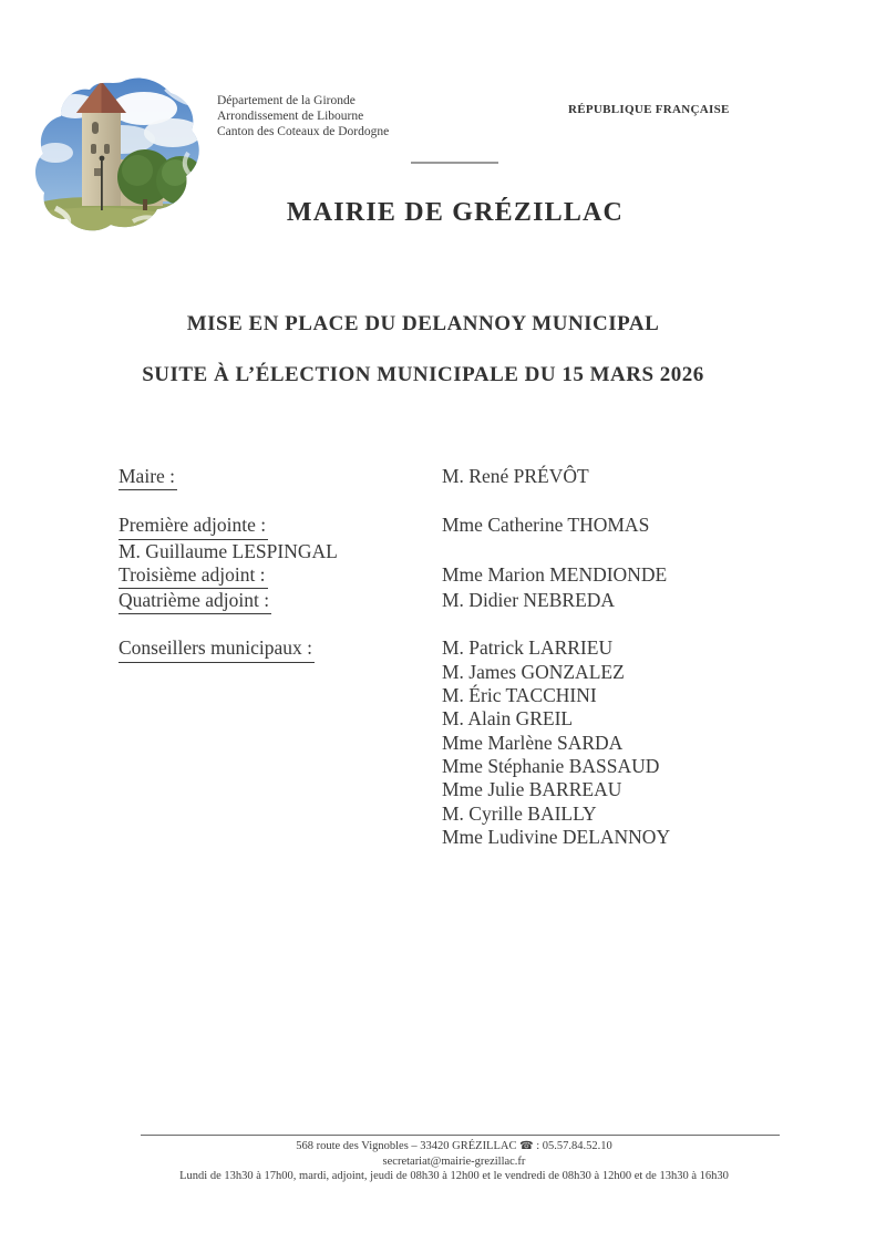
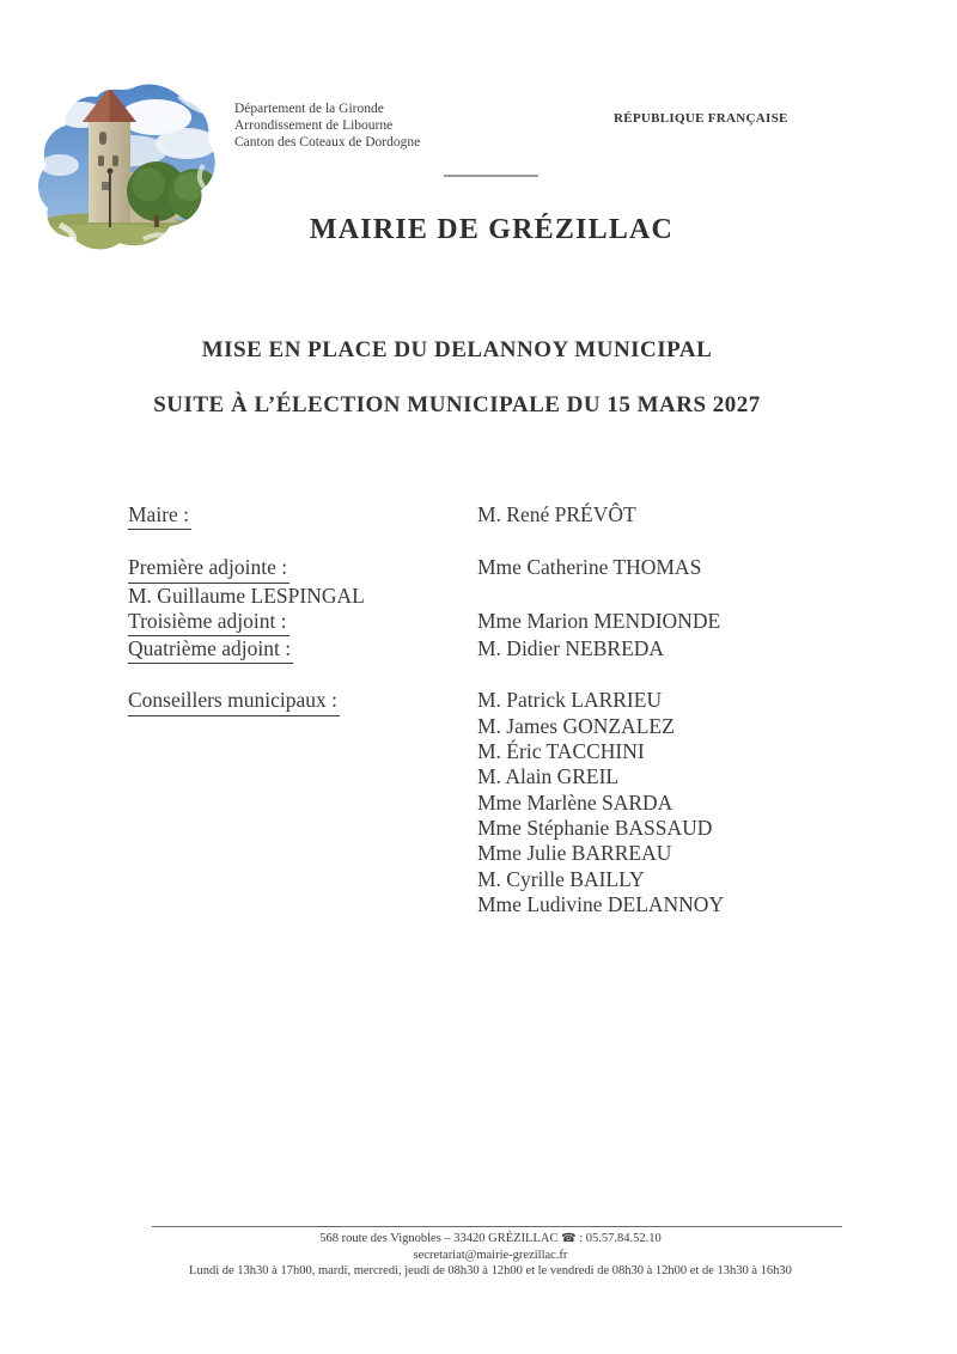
  Département de la Gironde
  Arrondissement de Libourne
  Canton des Coteaux de Dordogne
  RÉPUBLIQUE FRANÇAISE
  MAIRIE DE GRÉZILLAC
  MISE EN PLACE DU DELANNOY MUNICIPAL
- SUITE À L’ÉLECTION MUNICIPALE DU 15 MARS 2026
+ SUITE À L’ÉLECTION MUNICIPALE DU 15 MARS 2027
  Maire :
  M. René PRÉVÔT
  Première adjointe :
  Mme Catherine THOMAS
  M. Guillaume LESPINGAL
  Troisième adjoint :
  Mme Marion MENDIONDE
  Quatrième adjoint :
  M. Didier NEBREDA
  Conseillers municipaux :
  M. Patrick LARRIEU
  M. James GONZALEZ
  M. Éric TACCHINI
  M. Alain GREIL
  Mme Marlène SARDA
  Mme Stéphanie BASSAUD
  Mme Julie BARREAU
  M. Cyrille BAILLY
  Mme Ludivine DELANNOY
  568 route des Vignobles – 33420 GRÉZILLAC ☎ : 05.57.84.52.10
  secretariat@mairie-grezillac.fr
- Lundi de 13h30 à 17h00, mardi, adjoint, jeudi de 08h30 à 12h00 et le vendredi de 08h30 à 12h00 et de 13h30 à 16h30
+ Lundi de 13h30 à 17h00, mardi, mercredi, jeudi de 08h30 à 12h00 et le vendredi de 08h30 à 12h00 et de 13h30 à 16h30
